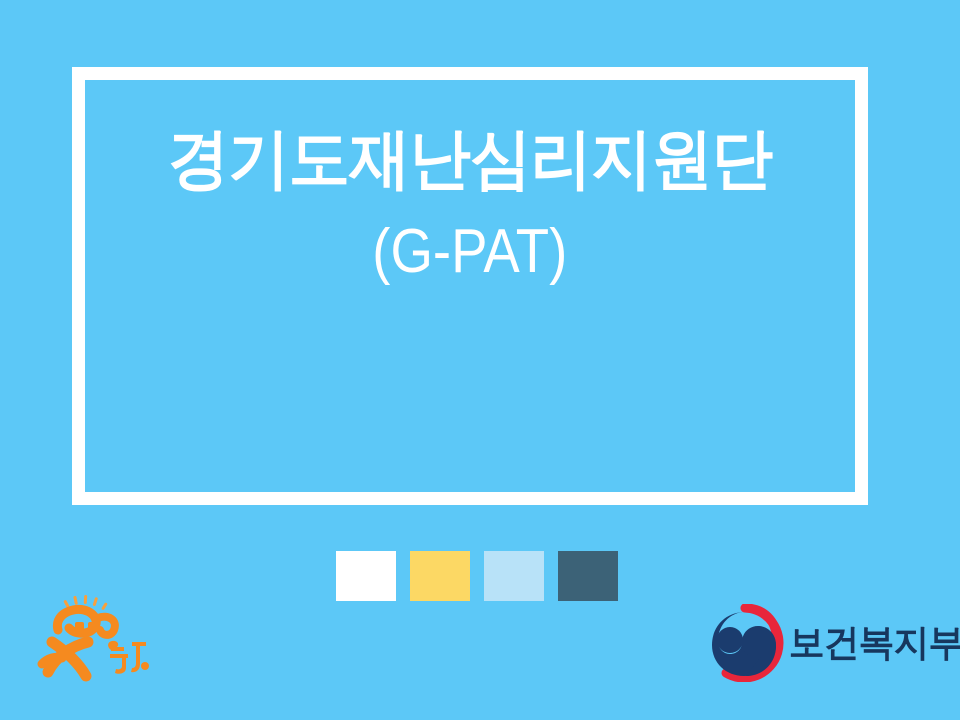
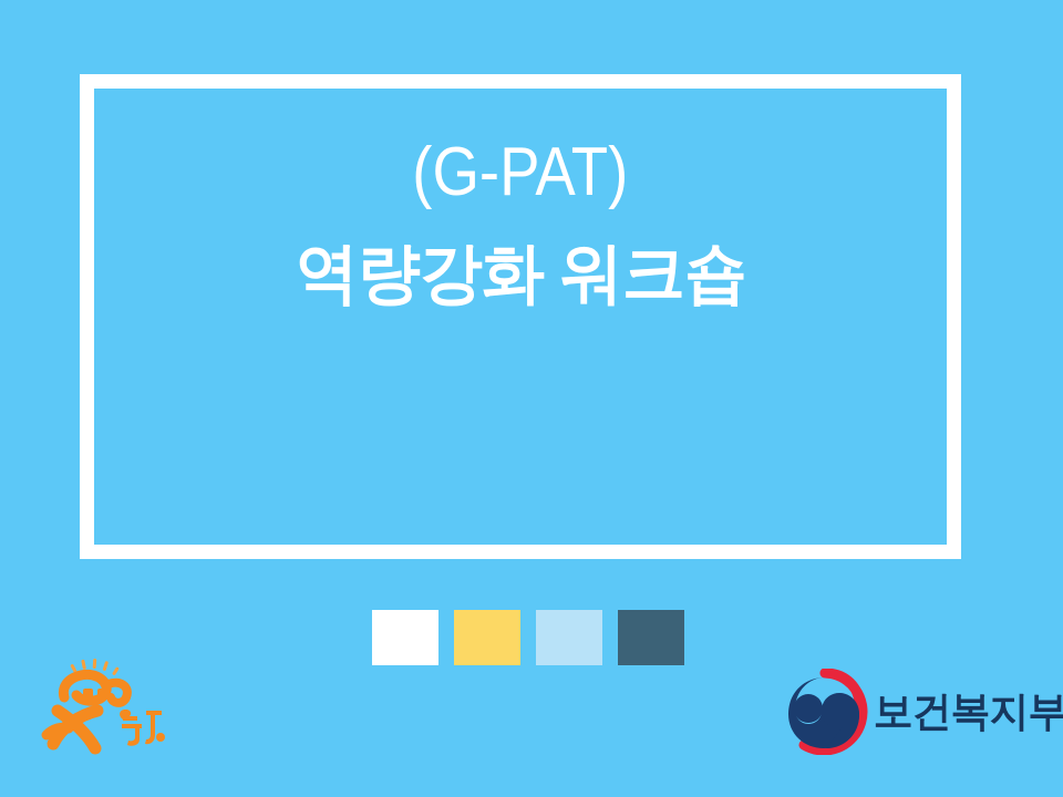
- 경기도재난심리지원단
  (G-PAT)
+ 역량강화 워크숍
  보건복지부
